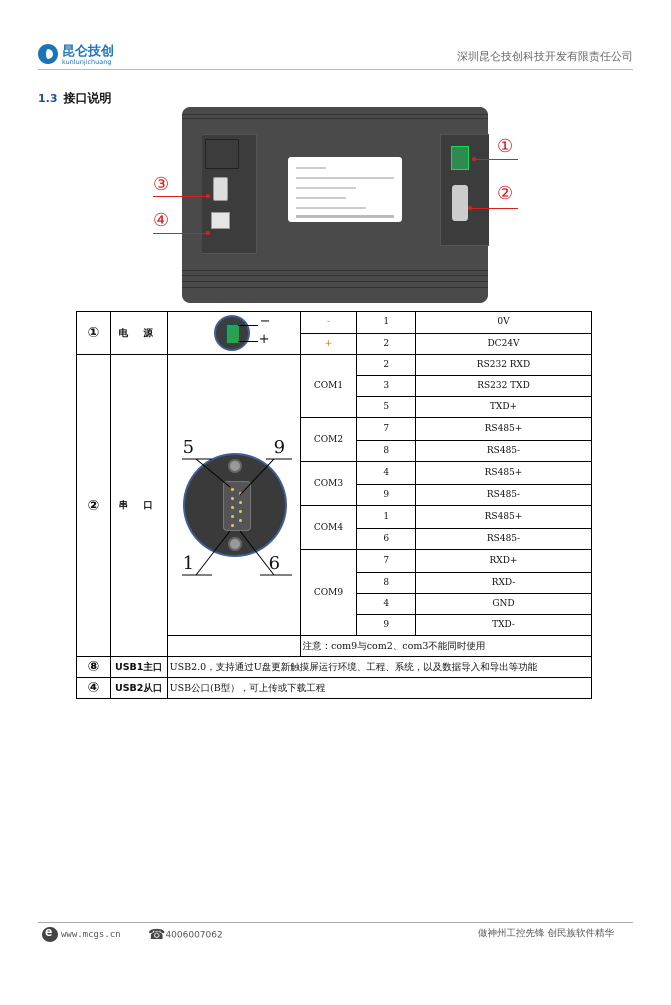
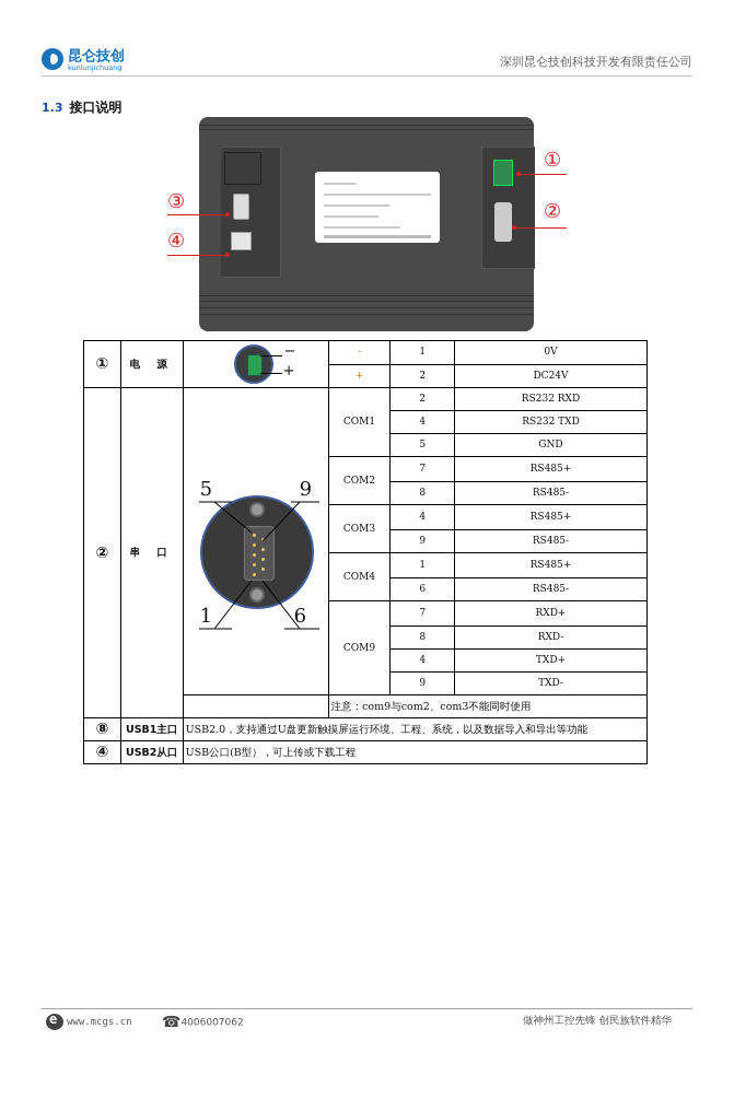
  昆仑技创
  kunlunjichuang
  深圳昆仑技创科技开发有限责任公司
  1.3 接口说明
  ①
  ②
  ③
  ④
  ①	电 源	− +	-	1	0V
  +	2	DC24V
  ②	串 口	5 9 1 6	COM1	2	RS232 RXD
- 3	RS232 TXD
+ 4	RS232 TXD
- 5	TXD+
+ 5	GND
  COM2	7	RS485+
  8	RS485-
  COM3	4	RS485+
  9	RS485-
  COM4	1	RS485+
  6	RS485-
  COM9	7	RXD+
  8	RXD-
- 4	GND
+ 4	TXD+
  9	TXD-
  	注意：com9与com2、com3不能同时使用
  ⑧	USB1主口	USB2.0，支持通过U盘更新触摸屏运行环境、工程、系统，以及数据导入和导出等功能
  ④	USB2从口	USB公口(B型），可上传或下载工程
  www.mcgs.cn
  ☎4006007062
  做神州工控先锋 创民族软件精华
